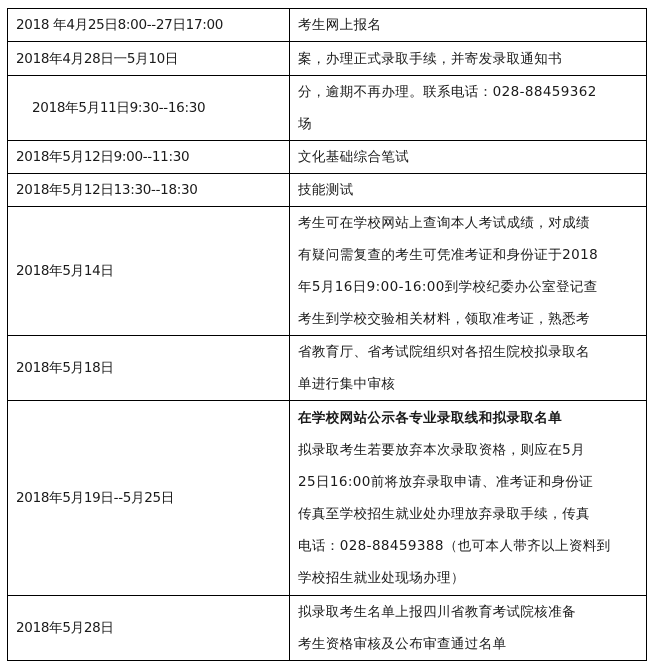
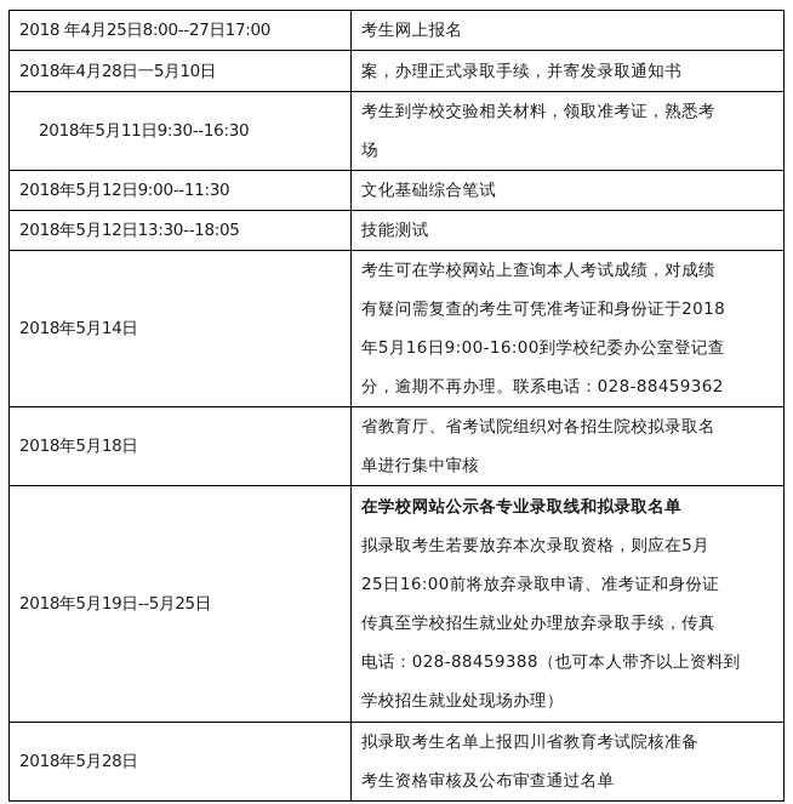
  2018 年4月25日8:00--27日17:00	考生网上报名
  2018年4月28日一5月10日	案，办理正式录取手续，并寄发录取通知书
- 2018年5月11日9:30--16:30	分，逾期不再办理。联系电话：028-88459362 场
+ 2018年5月11日9:30--16:30	考生到学校交验相关材料，领取准考证，熟悉考 场
  2018年5月12日9:00--11:30	文化基础综合笔试
- 2018年5月12日13:30--18:30	技能测试
+ 2018年5月12日13:30--18:05	技能测试
- 2018年5月14日	考生可在学校网站上查询本人考试成绩，对成绩 有疑问需复查的考生可凭准考证和身份证于2018 年5月16日9:00-16:00到学校纪委办公室登记查 考生到学校交验相关材料，领取准考证，熟悉考
+ 2018年5月14日	考生可在学校网站上查询本人考试成绩，对成绩 有疑问需复查的考生可凭准考证和身份证于2018 年5月16日9:00-16:00到学校纪委办公室登记查 分，逾期不再办理。联系电话：028-88459362
  2018年5月18日	省教育厅、省考试院组织对各招生院校拟录取名 单进行集中审核
  2018年5月19日--5月25日	在学校网站公示各专业录取线和拟录取名单 拟录取考生若要放弃本次录取资格，则应在5月 25日16:00前将放弃录取申请、准考证和身份证 传真至学校招生就业处办理放弃录取手续，传真 电话：028-88459388（也可本人带齐以上资料到 学校招生就业处现场办理）
  2018年5月28日	拟录取考生名单上报四川省教育考试院核准备 考生资格审核及公布审查通过名单
